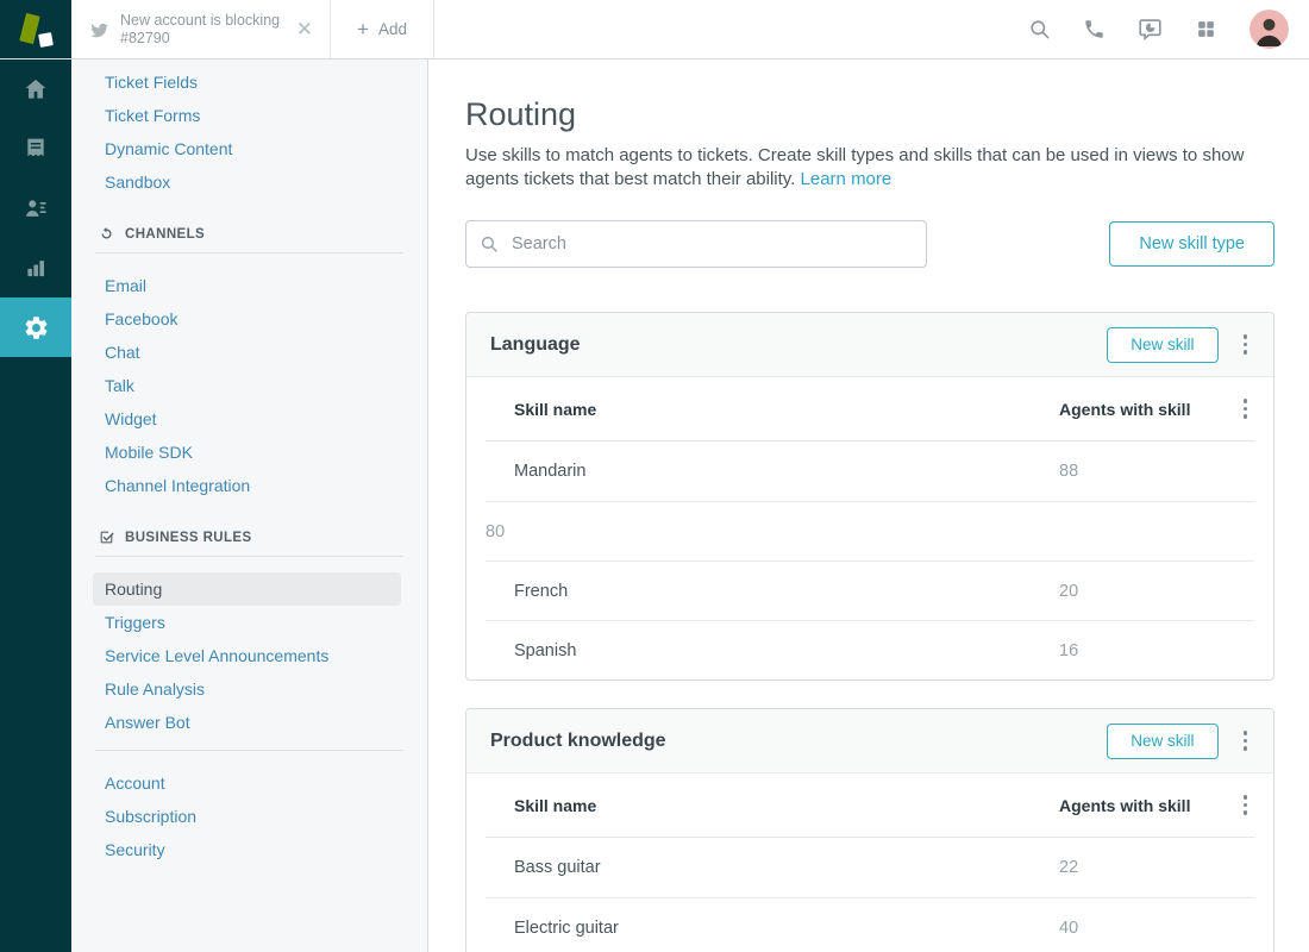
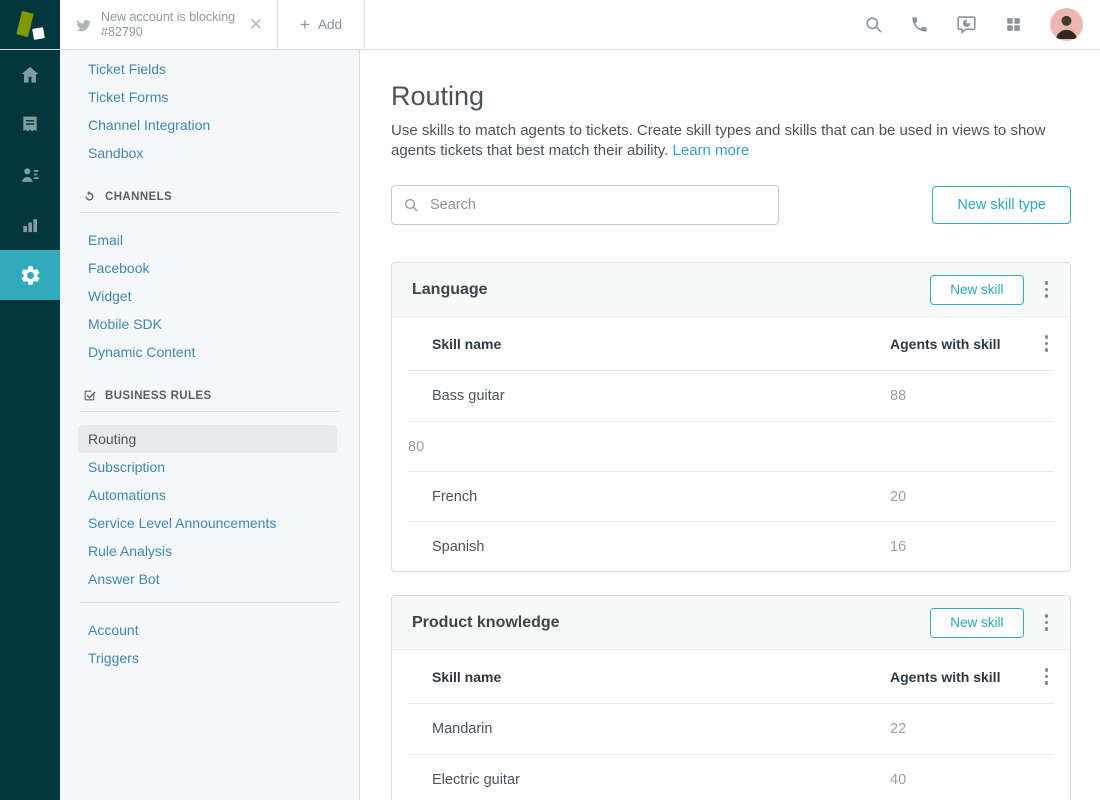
  New account is blocking
  #82790
  ✕
  +
  Add
  Ticket Fields
  Ticket Forms
- Dynamic Content
+ Channel Integration
  Sandbox
  CHANNELS
  Email
  Facebook
- Chat
- Talk
  Widget
  Mobile SDK
- Channel Integration
+ Dynamic Content
  BUSINESS RULES
  Routing
- Triggers
+ Subscription
+ Automations
  Service Level Announcements
  Rule Analysis
  Answer Bot
  Account
- Subscription
+ Triggers
- Security
  Routing
  Use skills to match agents to tickets. Create skill types and skills that can be used in views to show agents tickets that best match their ability. Learn more
  Search
  New skill type
  Language
  New skill
  Skill name
  Agents with skill
- Mandarin
+ Bass guitar
  88
  80
  French
  20
  Spanish
  16
  Product knowledge
  New skill
  Skill name
  Agents with skill
- Bass guitar
+ Mandarin
  22
  Electric guitar
  40
